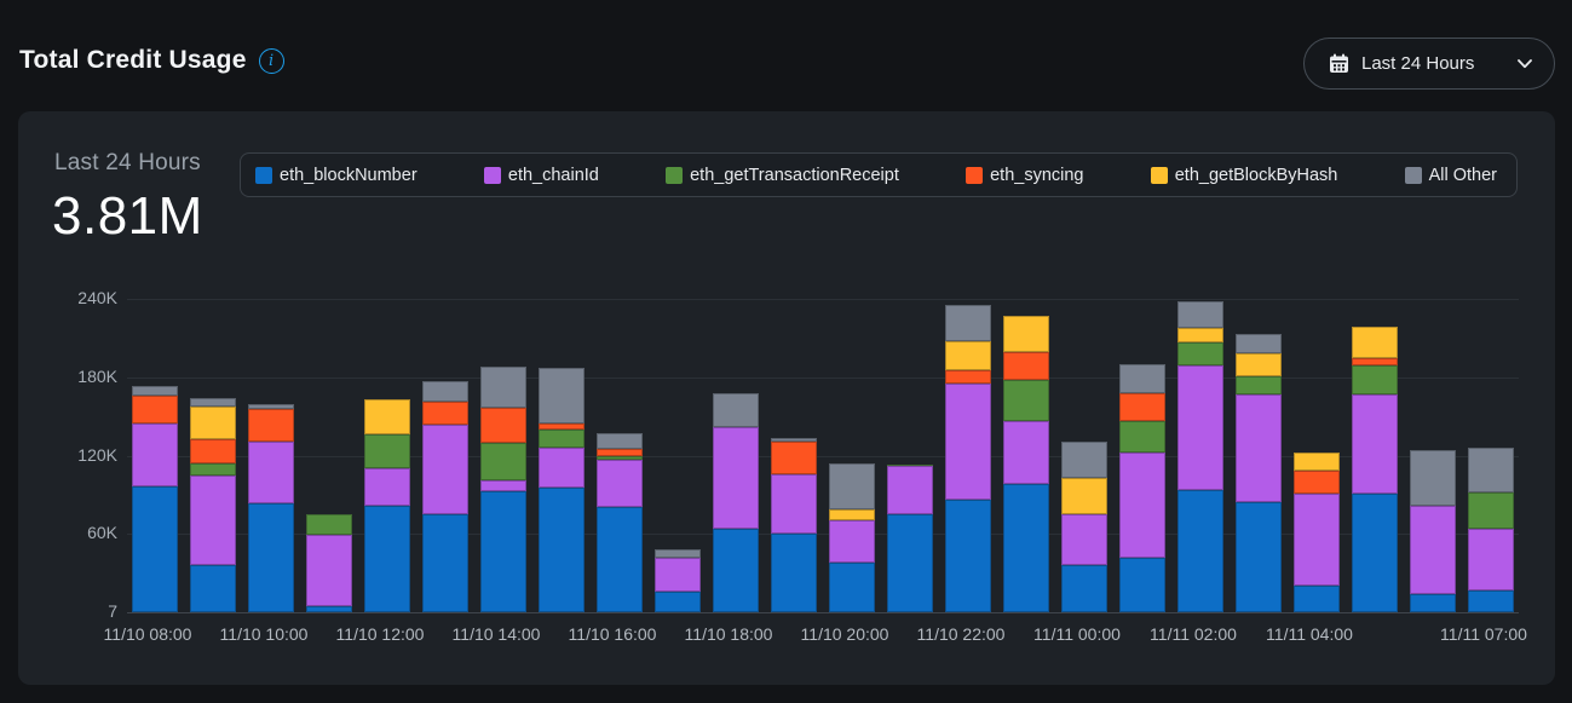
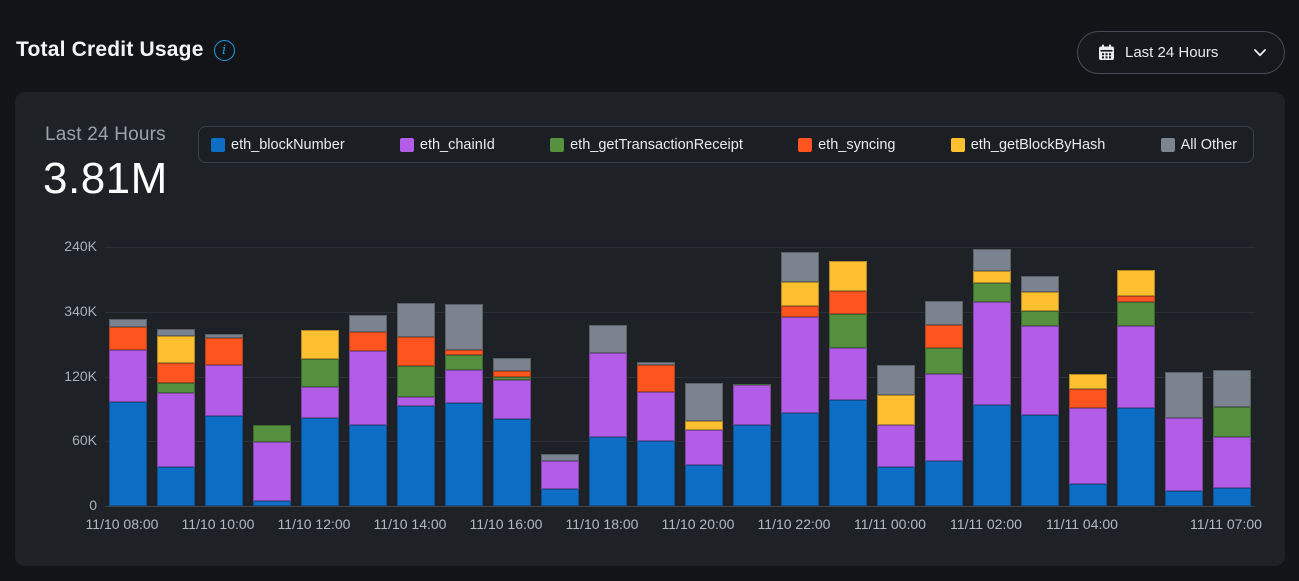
  Total Credit Usage
  i
  Last 24 Hours
  Last 24 Hours
  3.81M
  eth_blockNumber
  eth_chainId
  eth_getTransactionReceipt
  eth_syncing
  eth_getBlockByHash
  All Other
- 7
+ 0
  60K
  120K
- 180K
+ 340K
  240K
  11/10 08:00
  11/10 10:00
  11/10 12:00
  11/10 14:00
  11/10 16:00
  11/10 18:00
  11/10 20:00
  11/10 22:00
  11/11 00:00
  11/11 02:00
  11/11 04:00
  11/11 07:00
